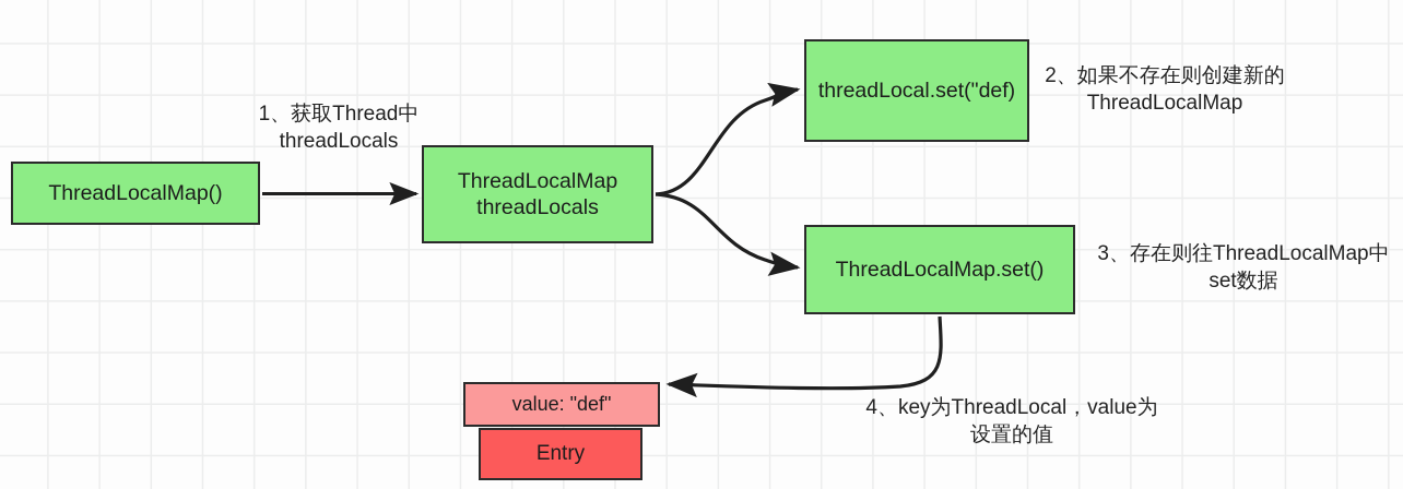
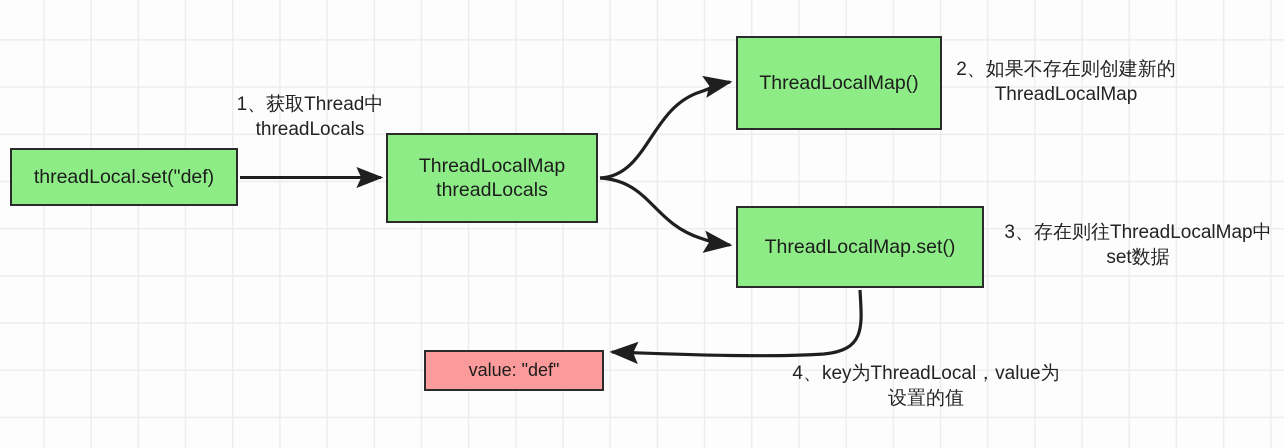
- ThreadLocalMap()
+ threadLocal.set("def)
  ThreadLocalMap
  threadLocals
- threadLocal.set("def)
+ ThreadLocalMap()
  ThreadLocalMap.set()
  value: "def"
- Entry
  1、获取Thread中
  threadLocals
  2、如果不存在则创建新的
  ThreadLocalMap
  3、存在则往ThreadLocalMap中
  set数据
  4、key为ThreadLocal，value为
  设置的值
